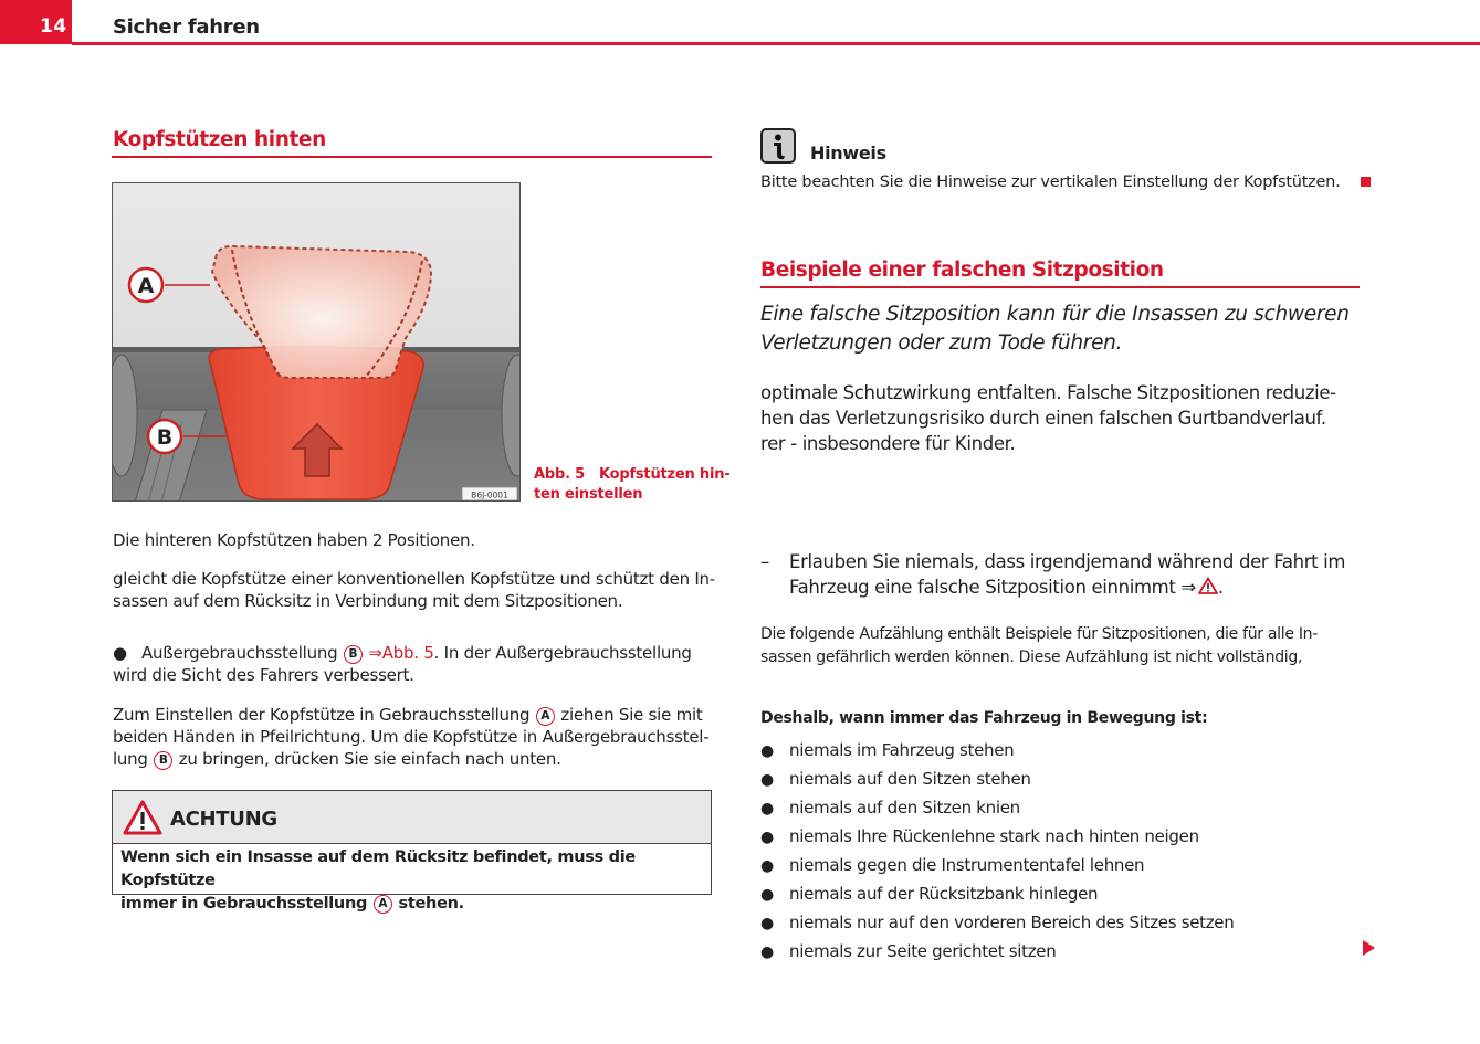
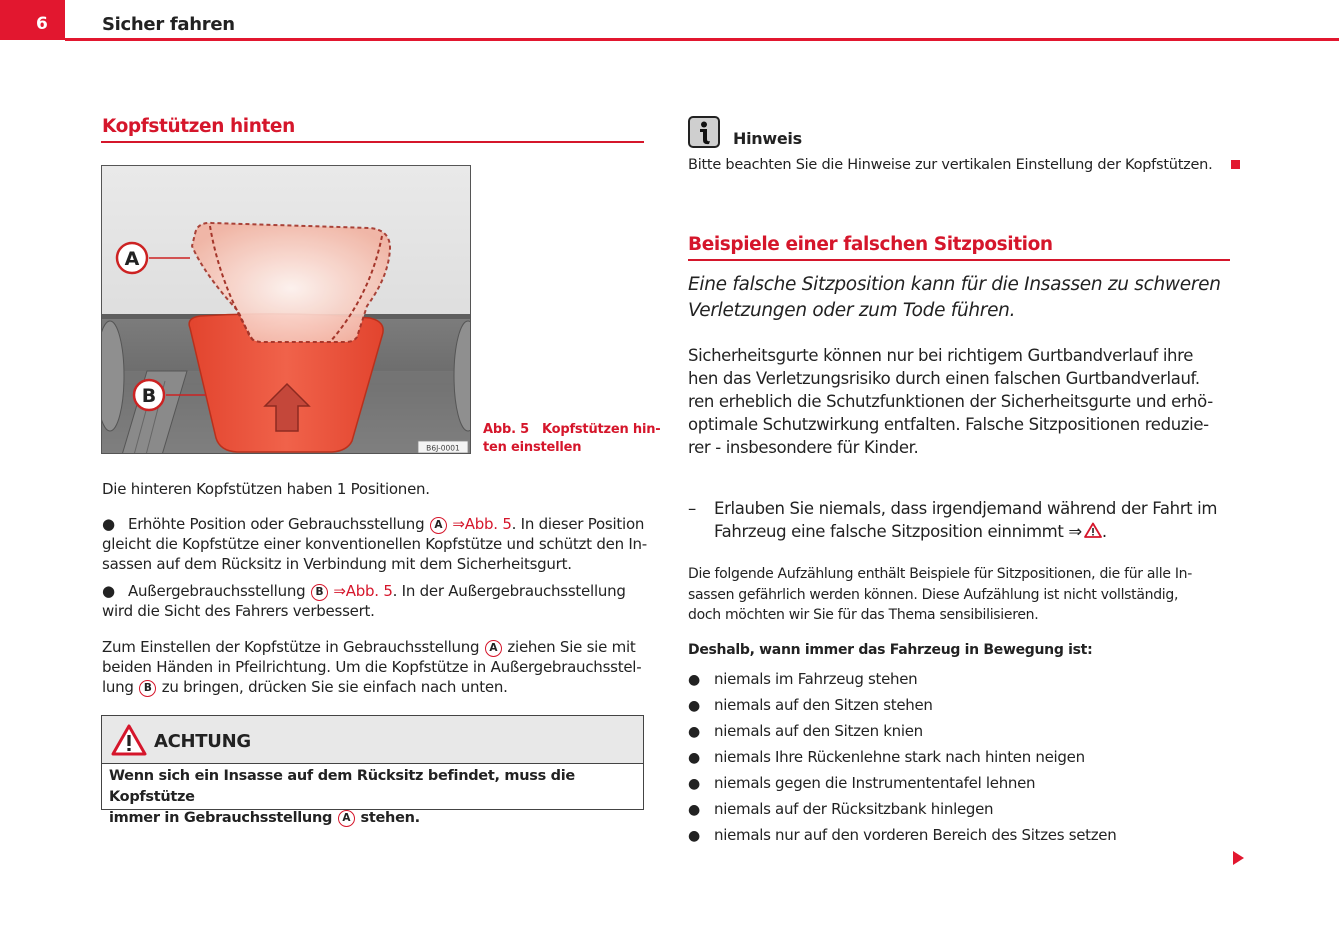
- 14
+ 6
  Sicher fahren
  Kopfstützen hinten
  A
  B
  B6J-0001
  Abb. 5 Kopfstützen hin-
  ten einstellen
- Die hinteren Kopfstützen haben 2 Positionen.
+ Die hinteren Kopfstützen haben 1 Positionen.
+ ● Erhöhte Position oder Gebrauchsstellung A ⇒Abb. 5. In dieser Position
  gleicht die Kopfstütze einer konventionellen Kopfstütze und schützt den In-
- sassen auf dem Rücksitz in Verbindung mit dem Sitzpositionen.
+ sassen auf dem Rücksitz in Verbindung mit dem Sicherheitsgurt.
  ● Außergebrauchsstellung B ⇒Abb. 5. In der Außergebrauchsstellung
  wird die Sicht des Fahrers verbessert.
  Zum Einstellen der Kopfstütze in Gebrauchsstellung A ziehen Sie sie mit
  beiden Händen in Pfeilrichtung. Um die Kopfstütze in Außergebrauchsstel-
  lung B zu bringen, drücken Sie sie einfach nach unten.
  ACHTUNG
  Wenn sich ein Insasse auf dem Rücksitz befindet, muss die Kopfstütze
  immer in Gebrauchsstellung A stehen.
  Hinweis
  Bitte beachten Sie die Hinweise zur vertikalen Einstellung der Kopfstützen.
  Beispiele einer falschen Sitzposition
  Eine falsche Sitzposition kann für die Insassen zu schweren
  Verletzungen oder zum Tode führen.
+ Sicherheitsgurte können nur bei richtigem Gurtbandverlauf ihre
- optimale Schutzwirkung entfalten. Falsche Sitzpositionen reduzie-
+ hen das Verletzungsrisiko durch einen falschen Gurtbandverlauf.
+ ren erheblich die Schutzfunktionen der Sicherheitsgurte und erhö-
- hen das Verletzungsrisiko durch einen falschen Gurtbandverlauf.
+ optimale Schutzwirkung entfalten. Falsche Sitzpositionen reduzie-
  rer - insbesondere für Kinder.
  – Erlauben Sie niemals, dass irgendjemand während der Fahrt im
  Fahrzeug eine falsche Sitzposition einnimmt ⇒ .
  Die folgende Aufzählung enthält Beispiele für Sitzpositionen, die für alle In-
  sassen gefährlich werden können. Diese Aufzählung ist nicht vollständig,
+ doch möchten wir Sie für das Thema sensibilisieren.
  Deshalb, wann immer das Fahrzeug in Bewegung ist:
  ● niemals im Fahrzeug stehen
  ● niemals auf den Sitzen stehen
  ● niemals auf den Sitzen knien
  ● niemals Ihre Rückenlehne stark nach hinten neigen
  ● niemals gegen die Instrumententafel lehnen
  ● niemals auf der Rücksitzbank hinlegen
  ● niemals nur auf den vorderen Bereich des Sitzes setzen
- ● niemals zur Seite gerichtet sitzen
